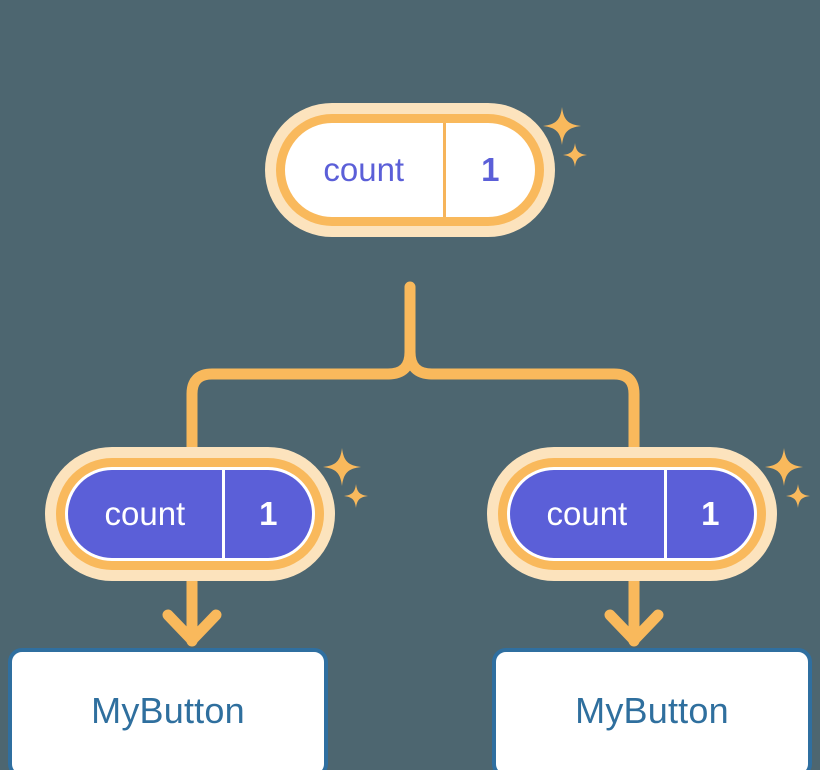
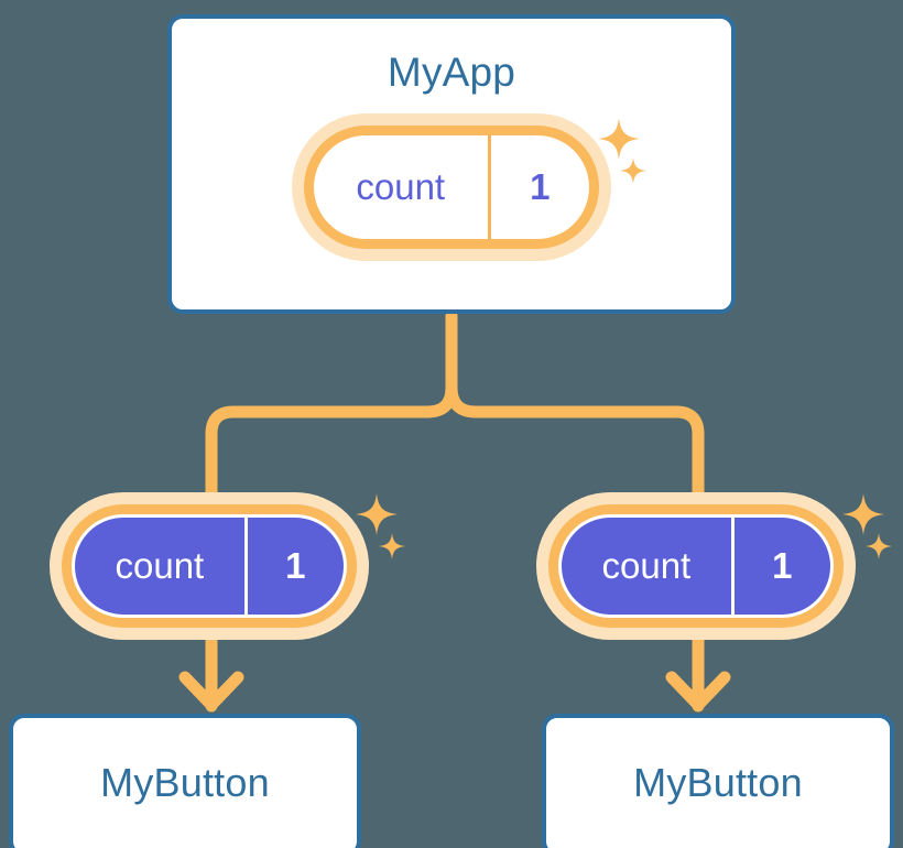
+ MyApp
  count
  1
  count
  1
  count
  1
  MyButton
  MyButton
